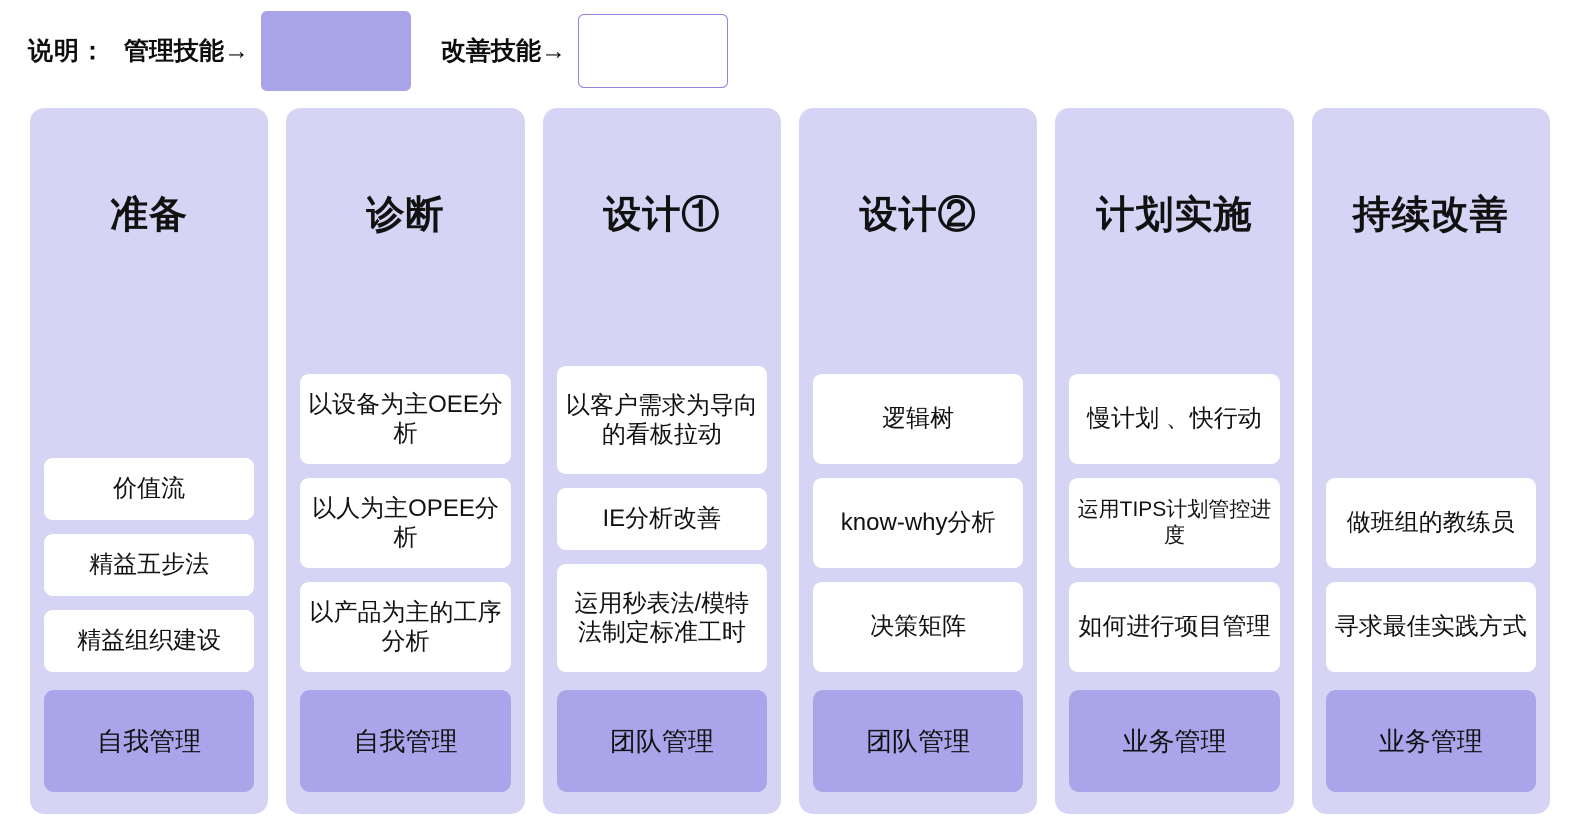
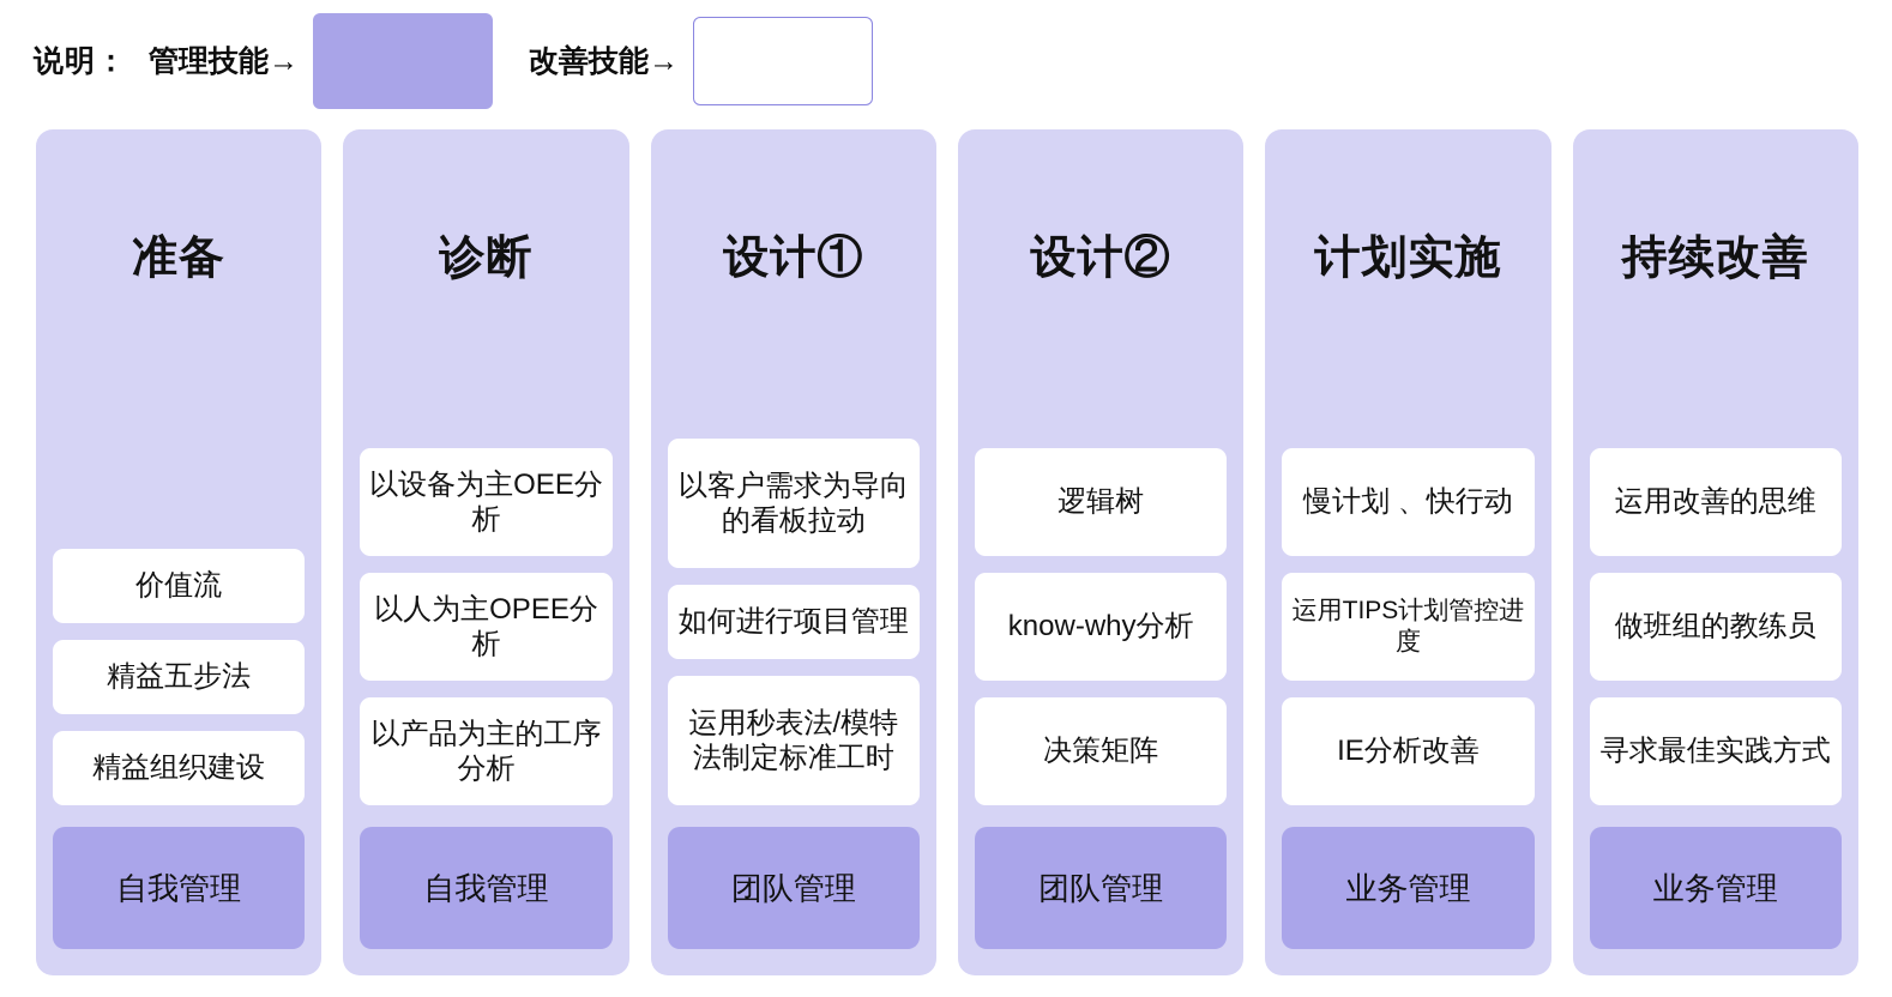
  说明：
  管理技能→
  改善技能→
  准备
  价值流
  精益五步法
  精益组织建设
  自我管理
  诊断
  以设备为主OEE分析
  以人为主OPEE分析
  以产品为主的工序分析
  自我管理
  设计①
  以客户需求为导向的看板拉动
- IE分析改善
+ 如何进行项目管理
  运用秒表法/模特法制定标准工时
  团队管理
  设计②
  逻辑树
  know-why分析
  决策矩阵
  团队管理
  计划实施
  慢计划 、快行动
  运用TIPS计划管控进度
- 如何进行项目管理
+ IE分析改善
  业务管理
  持续改善
+ 运用改善的思维
  做班组的教练员
  寻求最佳实践方式
  业务管理
